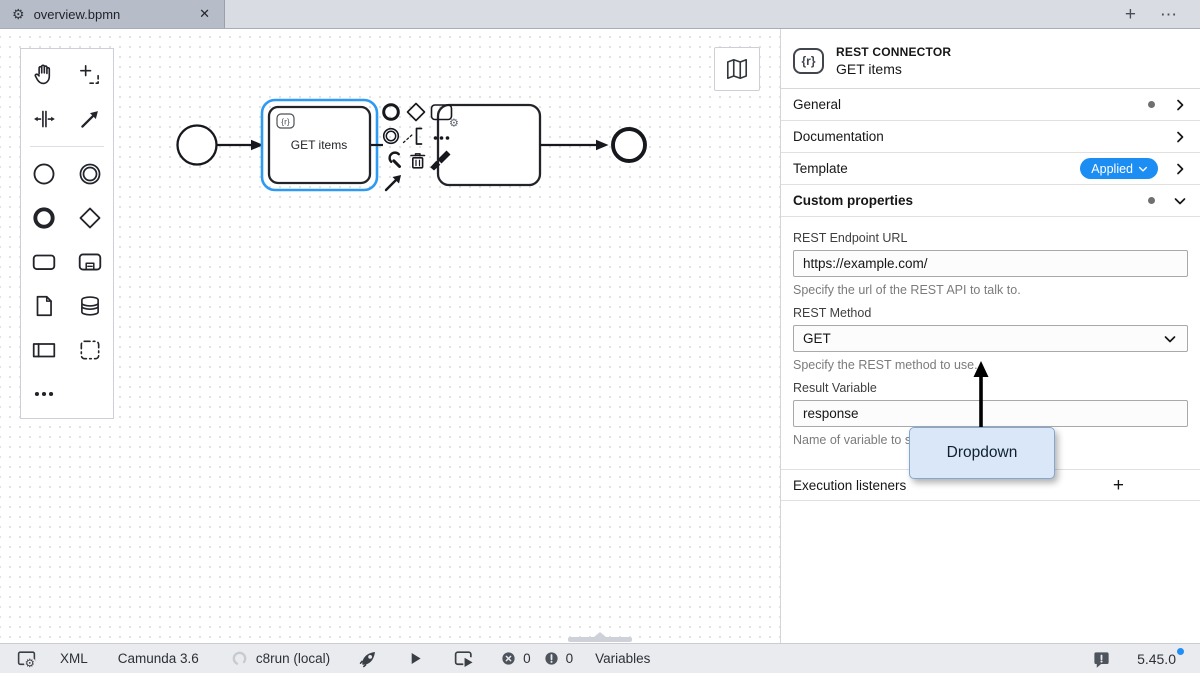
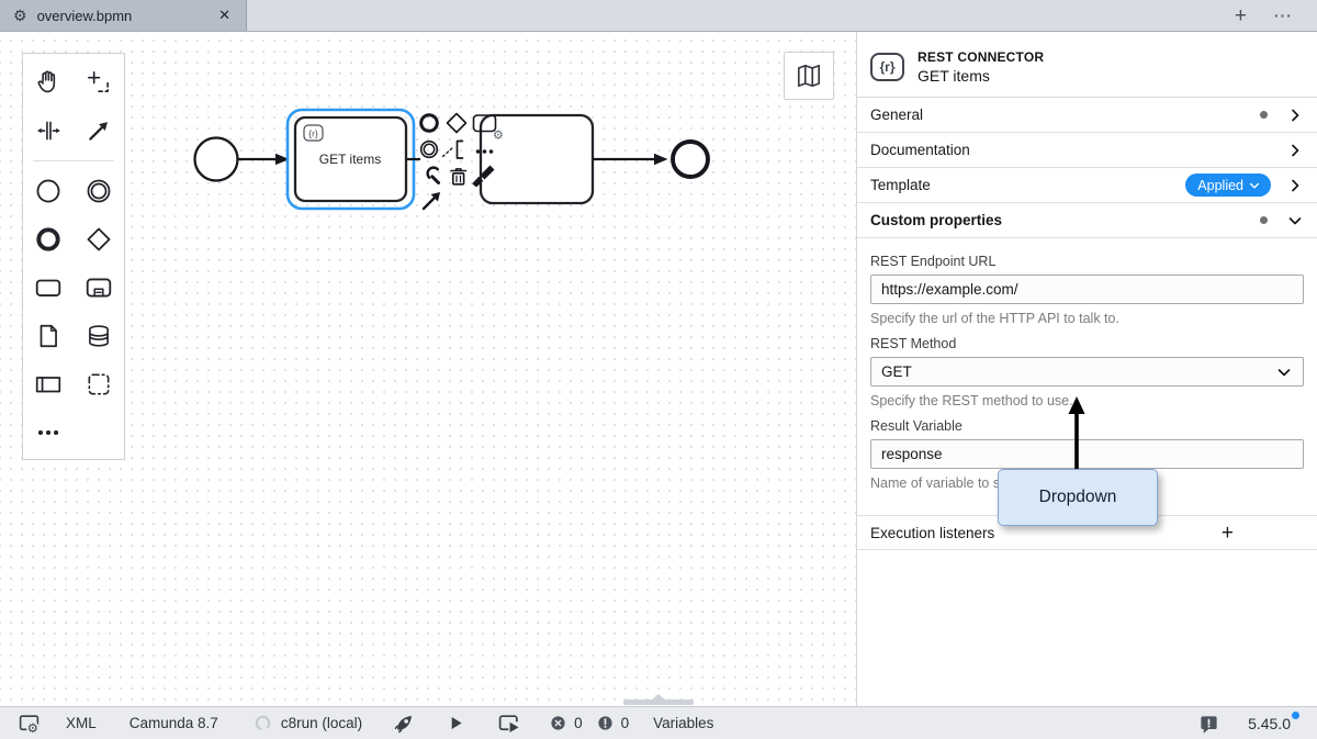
  ⚙
  overview.bpmn
  ✕
  +
  ⋯
  {r}
  GET items
  ⚙
  {r}
  REST CONNECTOR
  GET items
  General
  Documentation
  Template
  Applied
  Custom properties
  REST Endpoint URL
  https://example.com/
- Specify the url of the REST API to talk to.
+ Specify the url of the HTTP API to talk to.
  REST Method
  GET
  Specify the REST method to use.
  Result Variable
  response
  Execution listeners
  +
  Dropdown
  ⚙
  XML
- Camunda 3.6
+ Camunda 8.7
  c8run (local)
  0
  0
  Variables
  5.45.0
